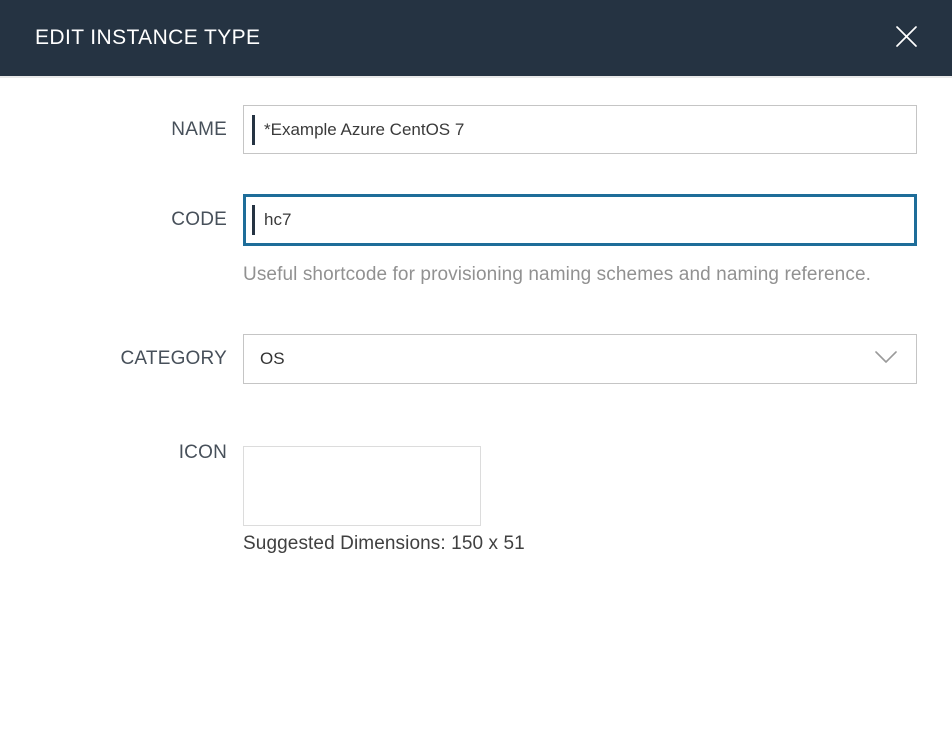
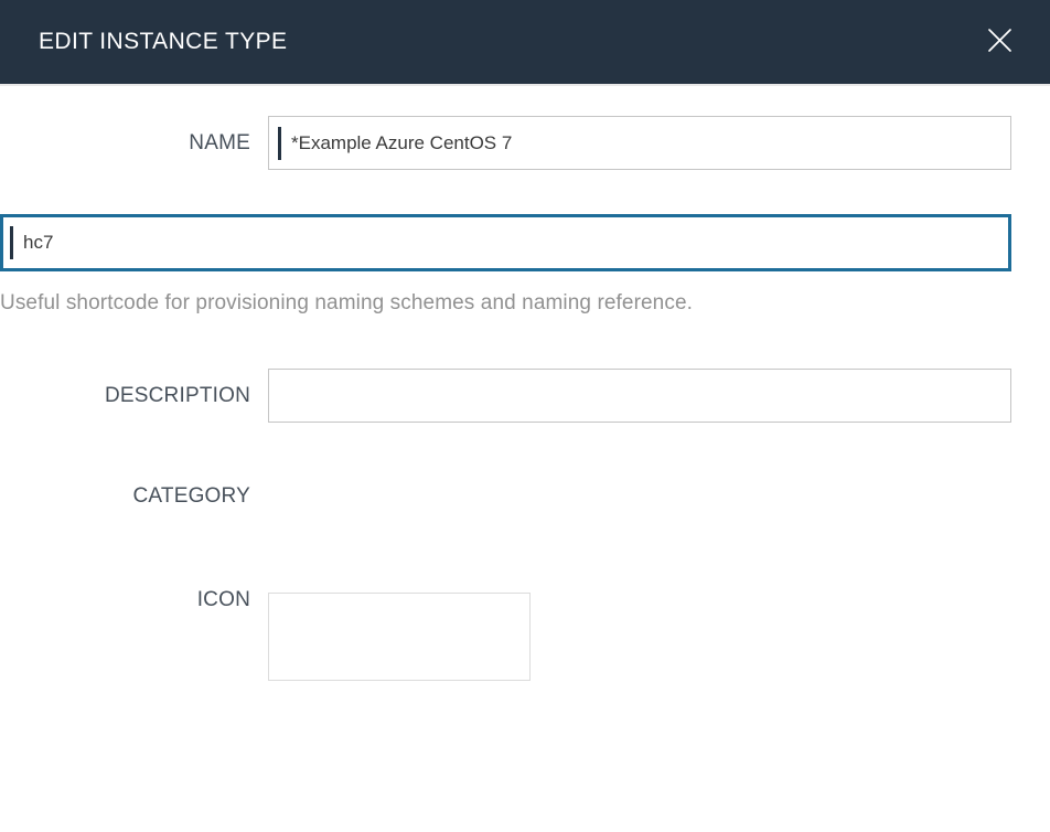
  EDIT INSTANCE TYPE
  NAME
  *Example Azure CentOS 7
- CODE
  hc7
  Useful shortcode for provisioning naming schemes and naming reference.
+ DESCRIPTION
  CATEGORY
- OS
  ICON
- Suggested Dimensions: 150 x 51
